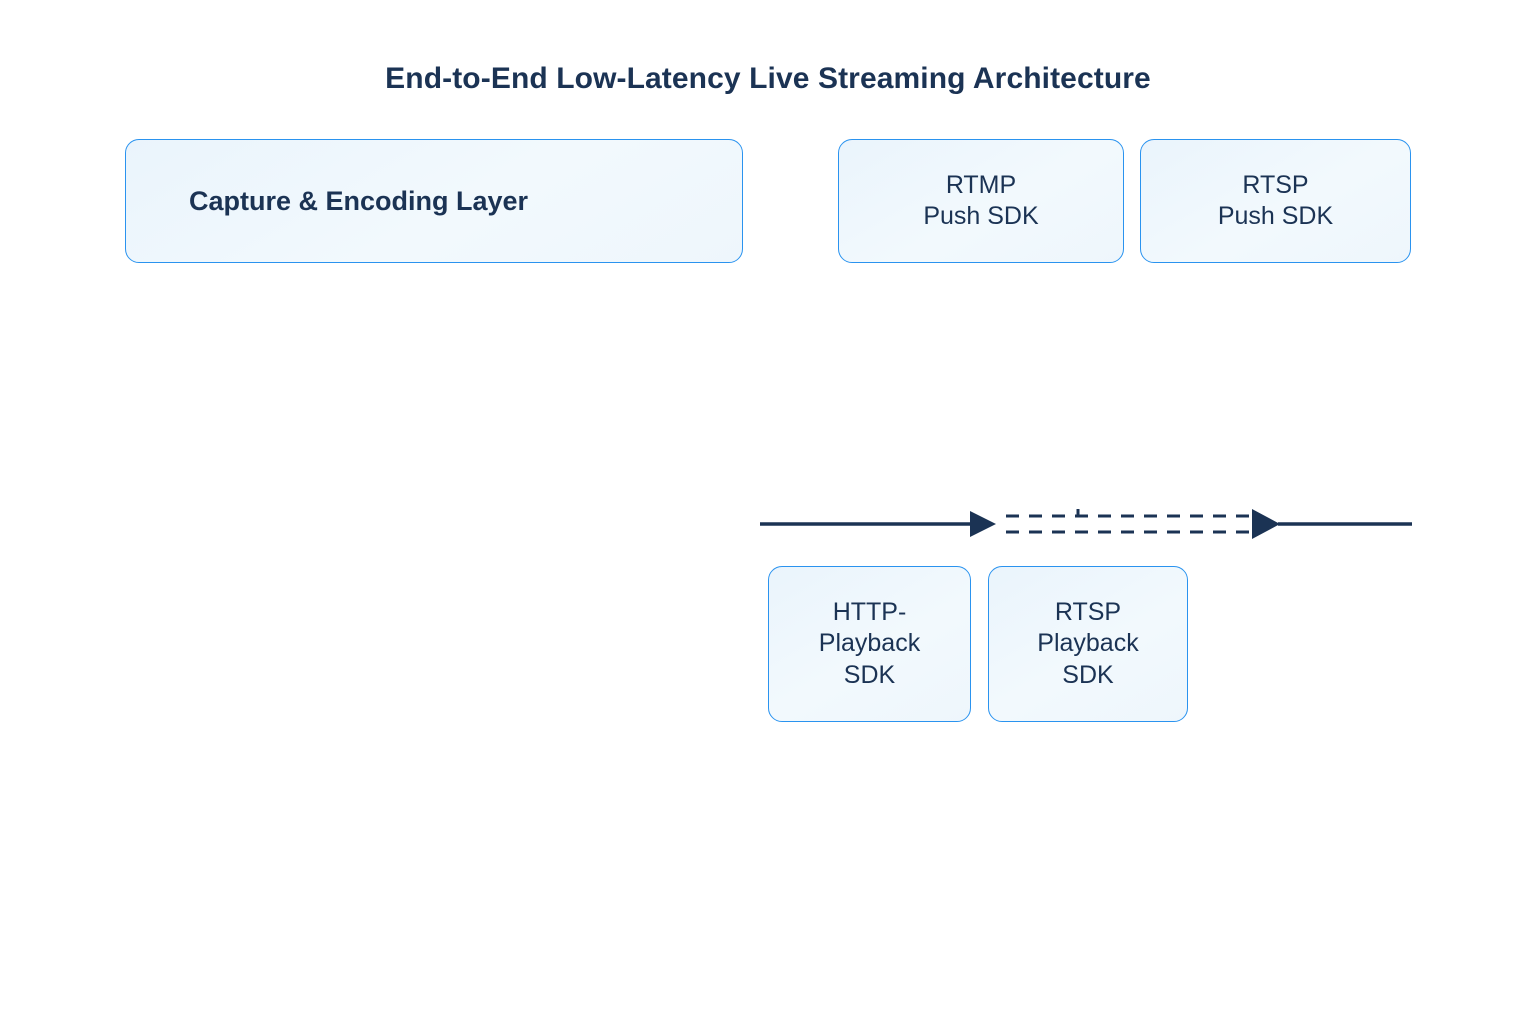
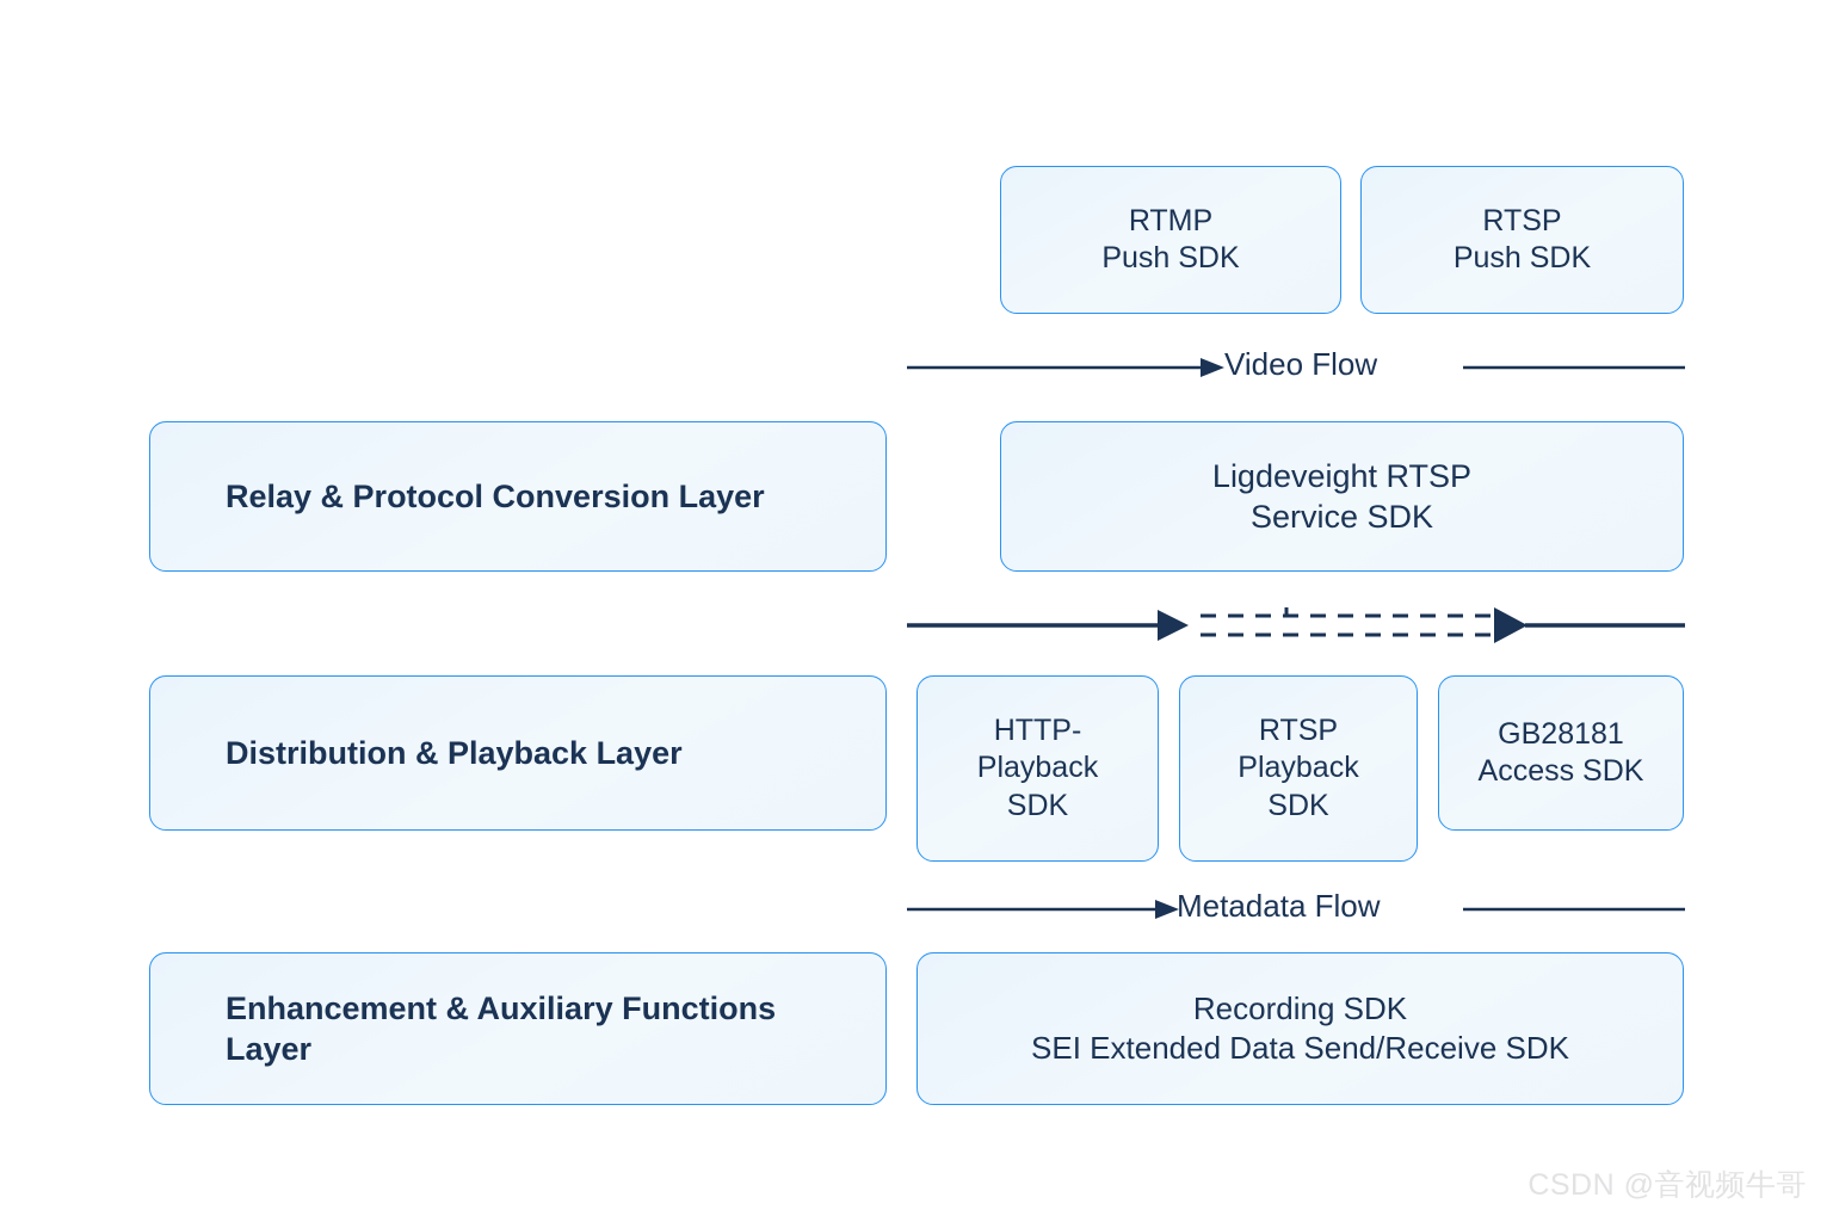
- End-to-End Low-Latency Live Streaming Architecture
- Capture & Encoding Layer
  RTMP
  Push SDK
  RTSP
  Push SDK
+ Video Flow
+ Relay & Protocol Conversion Layer
+ Ligdeveight RTSP
+ Service SDK
+ Distribution & Playback Layer
  HTTP-
  Playback
  SDK
  RTSP
  Playback
  SDK
+ GB28181
+ Access SDK
+ Metadata Flow
+ Enhancement & Auxiliary Functions Layer
+ Recording SDK
+ SEI Extended Data Send/Receive SDK
+ CSDN @音视频牛哥
